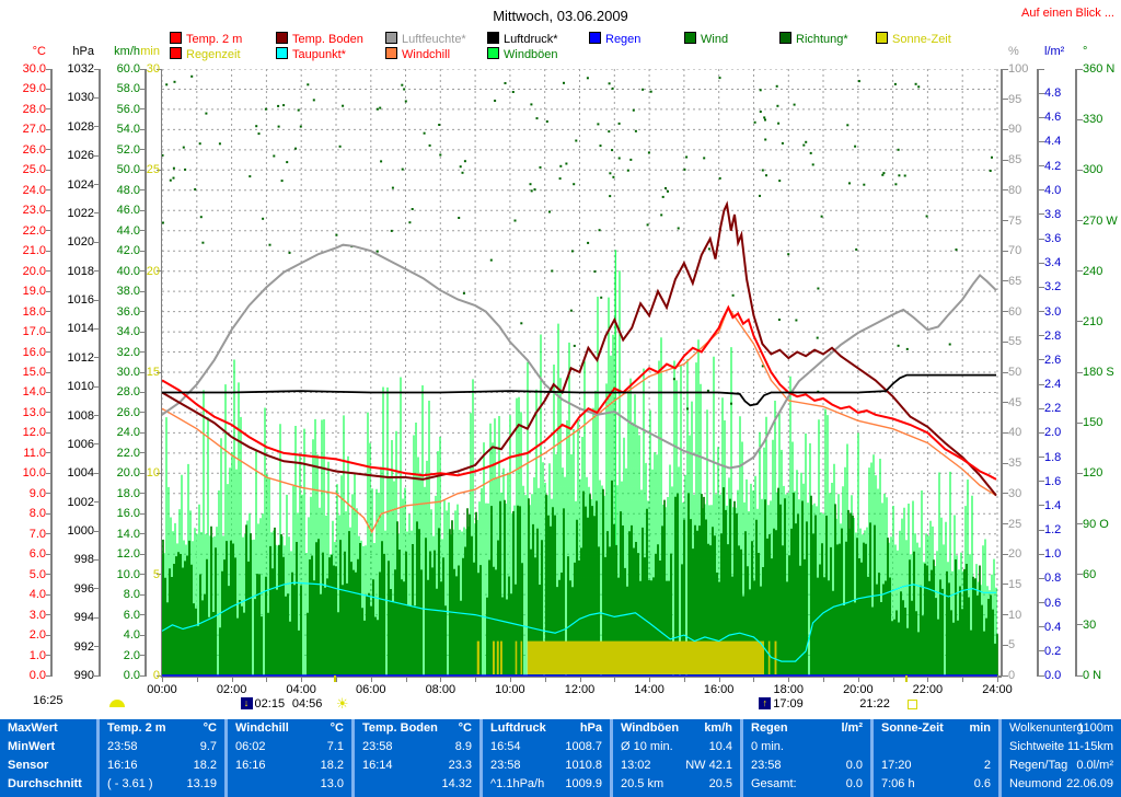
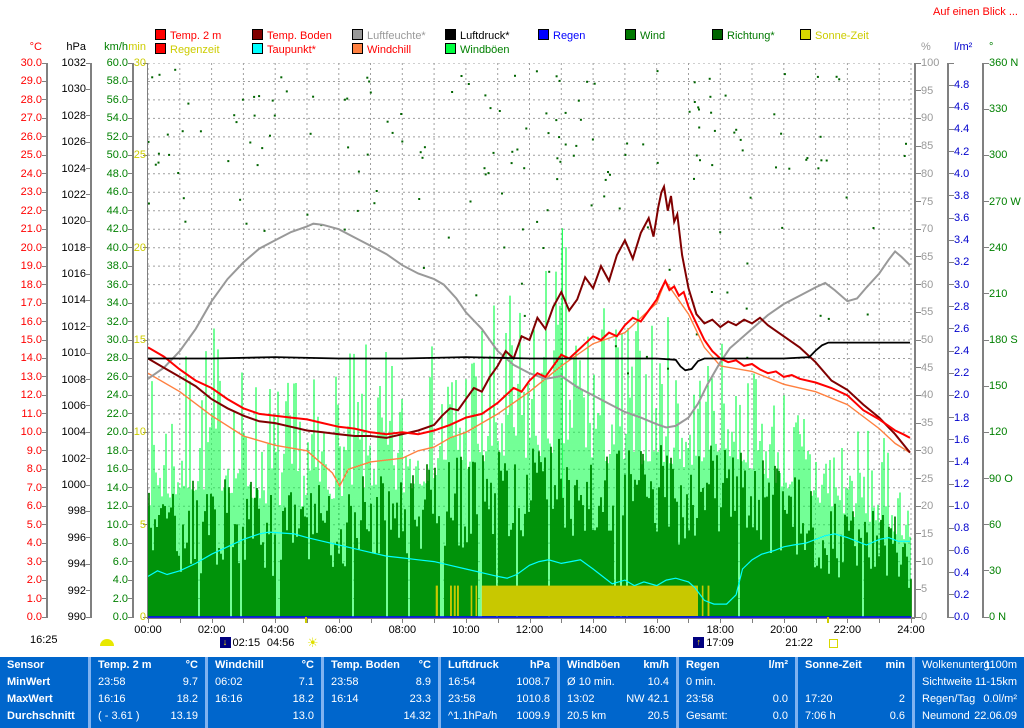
- Mittwoch, 03.06.2009
  Auf einen Blick ...
  Temp. 2 m
  Temp. Boden
  Luftfeuchte*
  Luftdruck*
  Regen
  Wind
  Richtung*
  Sonne-Zeit
  Regenzeit
  Taupunkt*
  Windchill
  Windböen
  °C
  30.0
  29.0
  28.0
  27.0
  26.0
  25.0
  24.0
  23.0
  22.0
  21.0
  20.0
  19.0
  18.0
  17.0
  16.0
  15.0
  14.0
  13.0
  12.0
  11.0
  10.0
  9.0
  8.0
  7.0
  6.0
  5.0
  4.0
  3.0
  2.0
  1.0
  0.0
  hPa
  1032
  1030
  1028
  1026
  1024
  1022
  1020
  1018
  1016
  1014
  1012
  1010
  1008
  1006
  1004
  1002
  1000
  998
  996
  994
  992
  990
  km/h
  60.0
  58.0
  56.0
  54.0
  52.0
  50.0
  48.0
  46.0
  44.0
  42.0
  40.0
  38.0
  36.0
  34.0
  32.0
  30.0
  28.0
  26.0
  24.0
  22.0
  20.0
  18.0
  16.0
  14.0
  12.0
  10.0
  8.0
  6.0
  4.0
  2.0
  0.0
  min
  30
  25
  20
  15
  10
  5
  0
  %
  100
  95
  90
  85
  80
  75
  70
  65
  60
  55
  50
  45
  40
  35
  30
  25
  20
  15
  10
  5
  0
  l/m²
  4.8
  4.6
  4.4
  4.2
  4.0
  3.8
  3.6
  3.4
  3.2
  3.0
  2.8
  2.6
  2.4
  2.2
  2.0
  1.8
  1.6
  1.4
  1.2
  1.0
  0.8
  0.6
  0.4
  0.2
  0.0
  °
  360 N
  330
  300
  270 W
  240
  210
  180 S
  150
  120
  90 O
  60
  30
  0 N
  00:00
  02:00
  04:00
  06:00
  08:00
  10:00
  12:00
  14:00
  16:00
  18:00
  20:00
  22:00
  24:00
  16:25
  ↓
  02:15
  04:56
  ☀
  ↑
  17:09
  21:22
- MaxWert
+ Sensor
  MinWert
- Sensor
+ MaxWert
  Durchschnitt
  Temp. 2 m
  °C
  23:58
  9.7
  16:16
  18.2
  ( - 3.61 )
  13.19
  Windchill
  °C
  06:02
  7.1
  16:16
  18.2
  13.0
  Temp. Boden
  °C
  23:58
  8.9
  16:14
  23.3
  14.32
  Luftdruck
  hPa
  16:54
  1008.7
  23:58
  1010.8
  ^1.1hPa/h
  1009.9
  Windböen
  km/h
  Ø 10 min.
  10.4
  13:02
  NW 42.1
  20.5 km
  20.5
  Regen
  l/m²
  0 min.
  23:58
  0.0
  Gesamt:
  0.0
  Sonne-Zeit
  min
  17:20
  2
  7:06 h
  0.6
  Wolkenunterg
  1100m
  Sichtweite
  11-15km
  Regen/Tag
  0.0l/m²
  Neumond
  22.06.09
